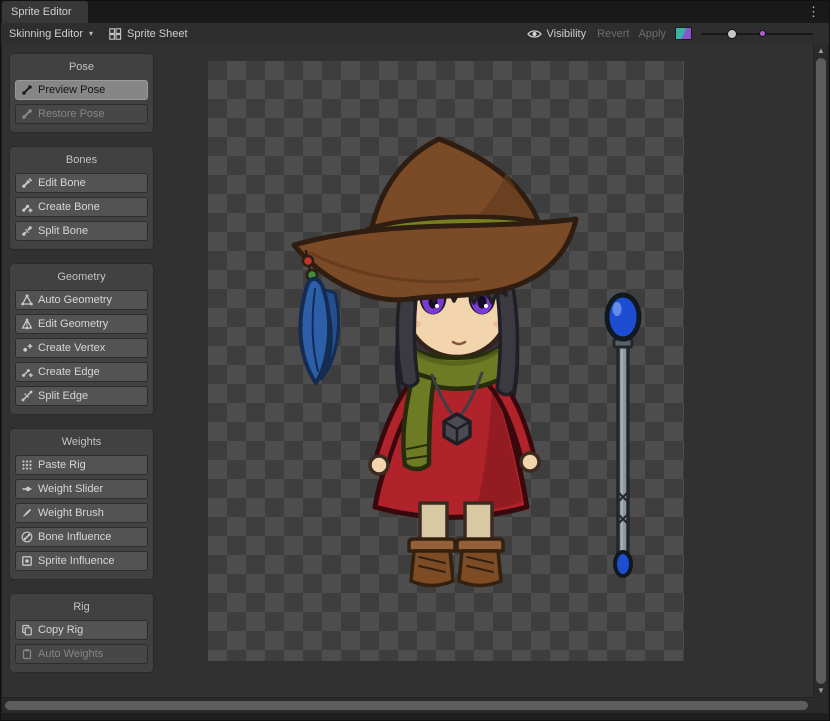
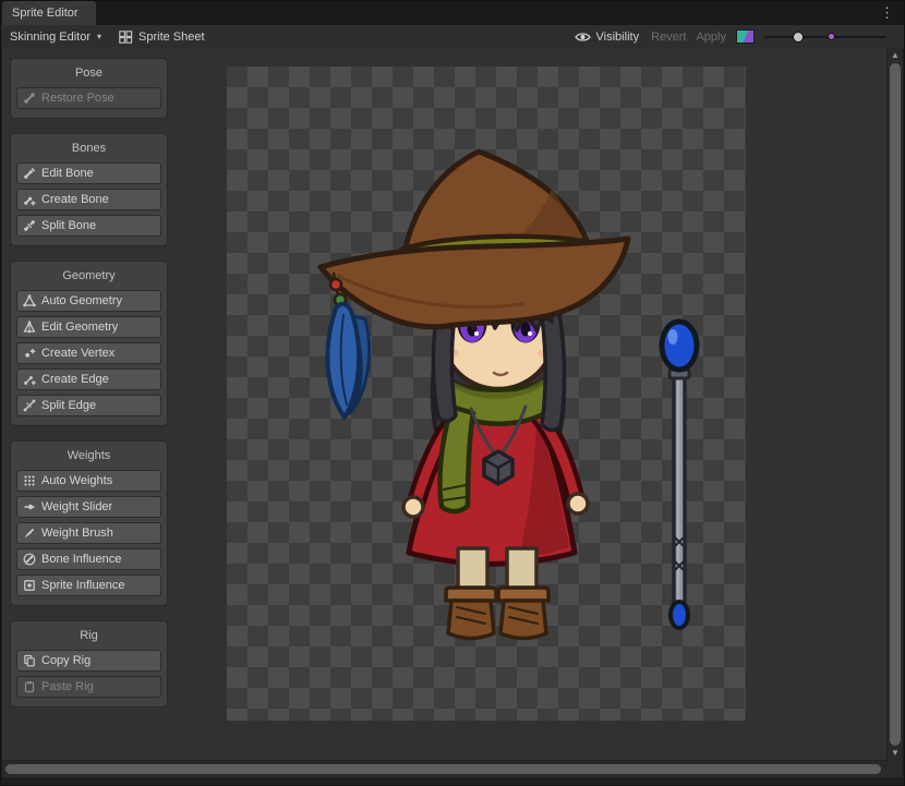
  Sprite Editor
  ⋮
  Skinning Editor
  ▾
  Sprite Sheet
  Visibility
  Revert
  Apply
  Pose
- Preview Pose
  Restore Pose
  Bones
  Edit Bone
  Create Bone
  Split Bone
  Geometry
  Auto Geometry
  Edit Geometry
  Create Vertex
  Create Edge
  Split Edge
  Weights
- Paste Rig
+ Auto Weights
  Weight Slider
  Weight Brush
  Bone Influence
  Sprite Influence
  Rig
  Copy Rig
- Auto Weights
+ Paste Rig
  ▲
  ▼
